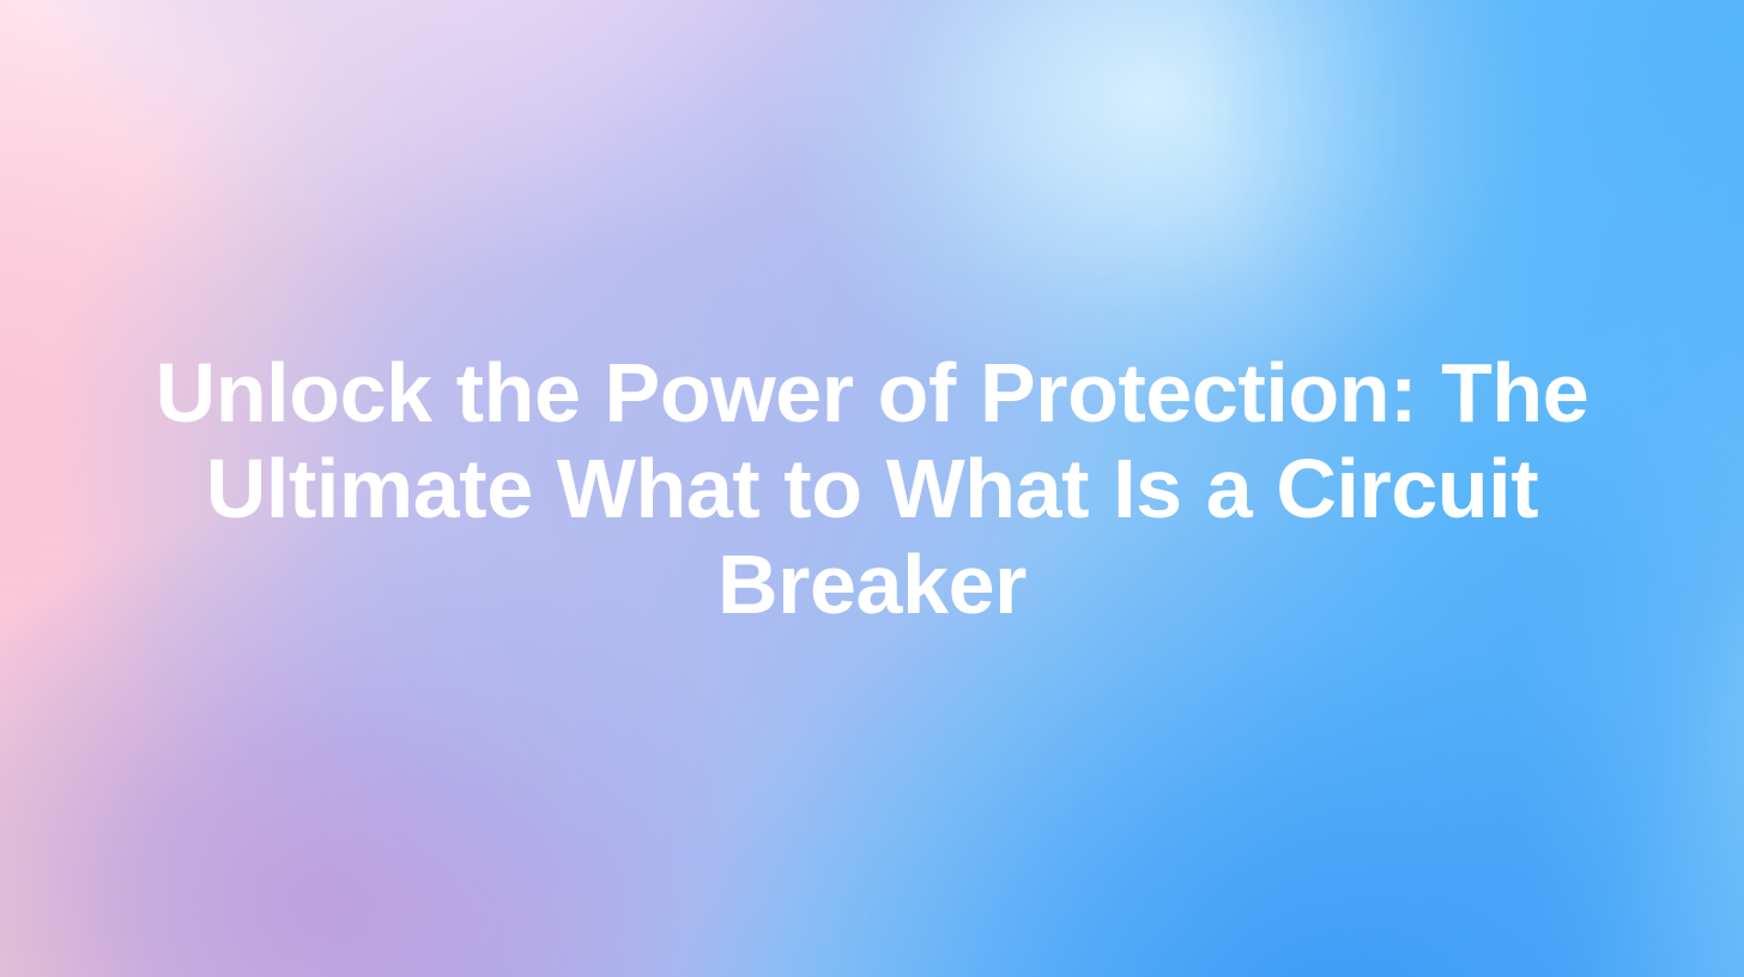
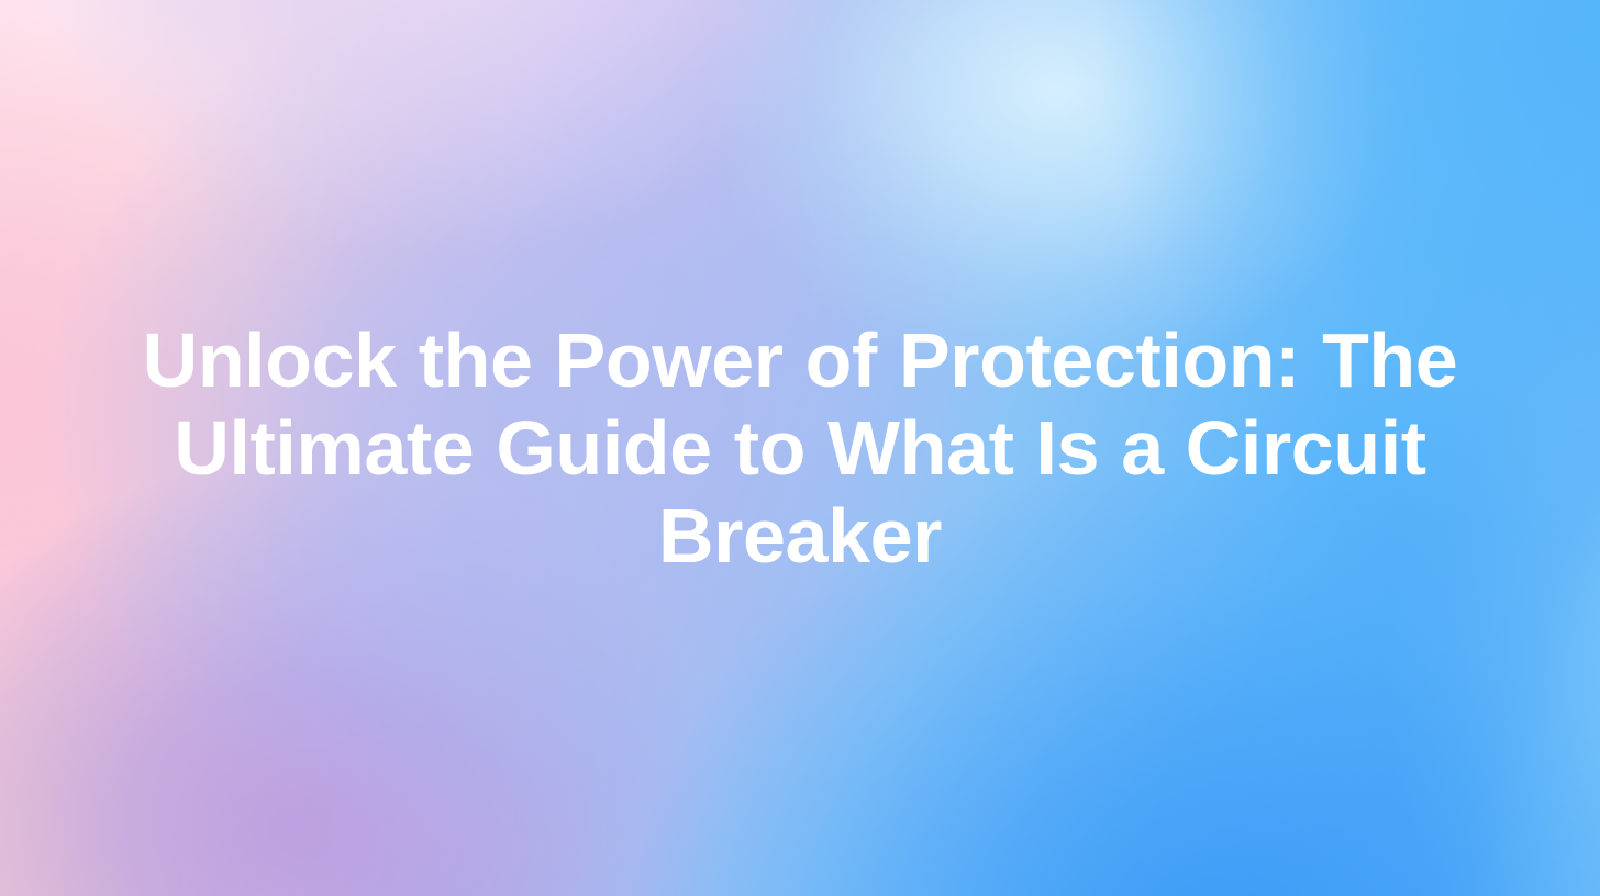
- Unlock the Power of Protection: The Ultimate What to What Is a Circuit Breaker
+ Unlock the Power of Protection: The Ultimate Guide to What Is a Circuit Breaker
